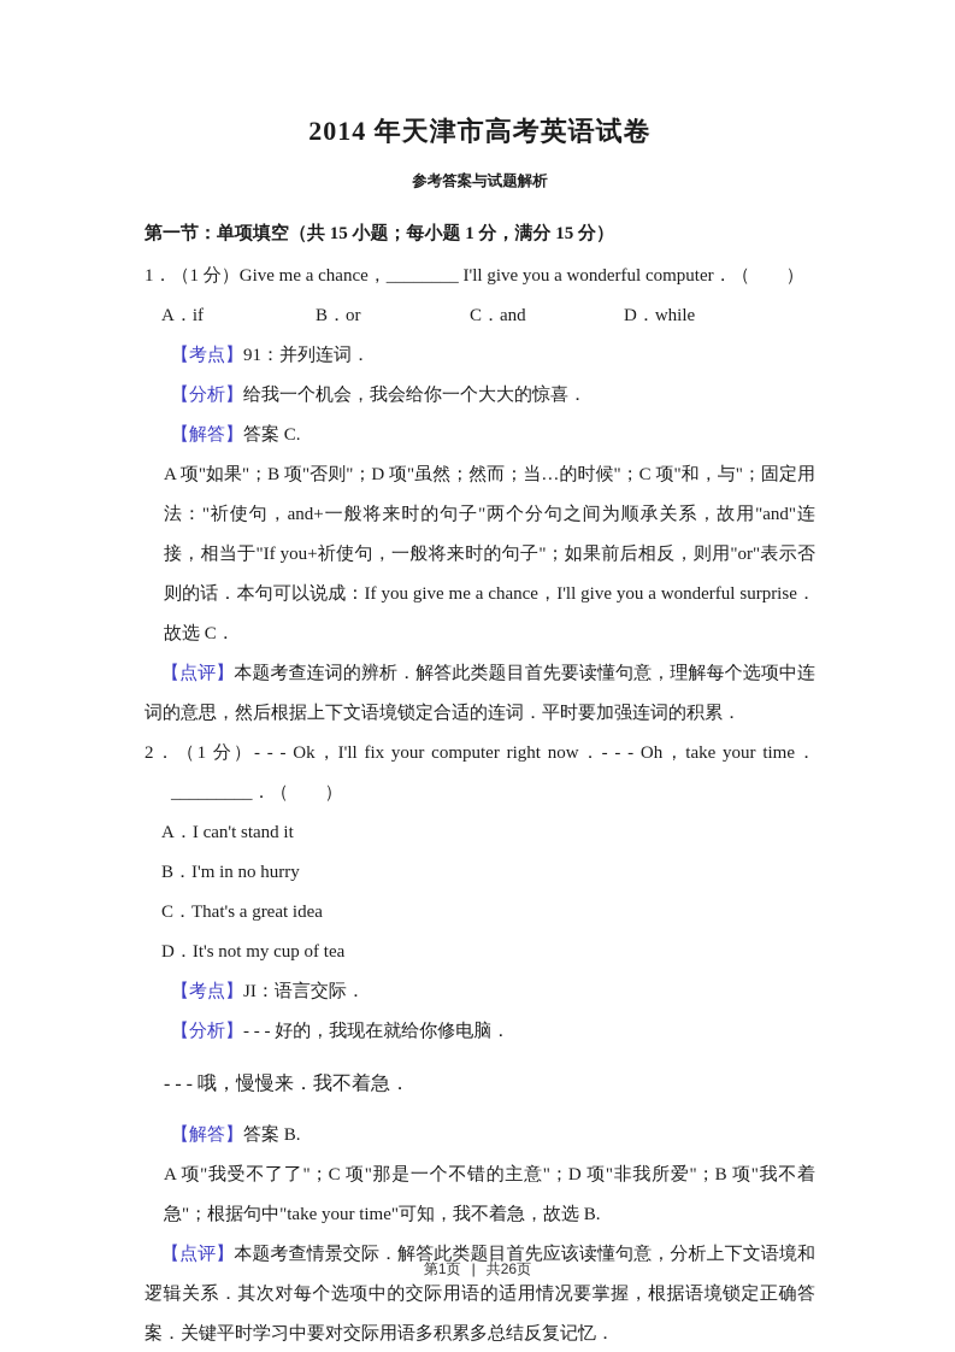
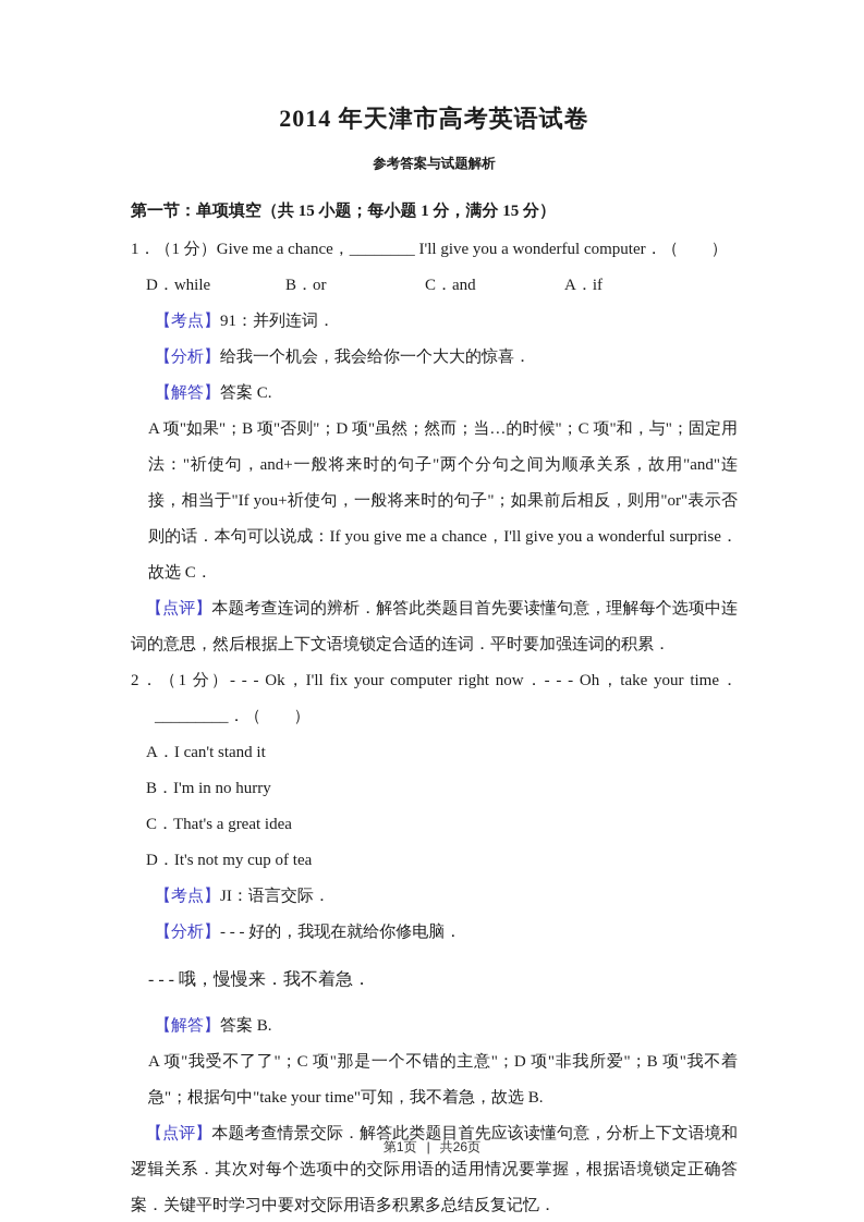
  2014 年天津市高考英语试卷
  参考答案与试题解析
  第一节：单项填空（共 15 小题；每小题 1 分，满分 15 分）
  1．（1 分）Give me a chance，________ I'll give you a wonderful computer．（ ）
- A．if
+ D．while
  B．or
  C．and
- D．while
+ A．if
  【考点】91：并列连词．
  【分析】给我一个机会，我会给你一个大大的惊喜．
  【解答】答案 C.
  A 项"如果"；B 项"否则"；D 项"虽然；然而；当…的时候"；C 项"和，与"；固定用法："祈使句，and+一般将来时的句子"两个分句之间为顺承关系，故用"and"连接，相当于"If you+祈使句，一般将来时的句子"；如果前后相反，则用"or"表示否则的话．本句可以说成：If you give me a chance，I'll give you a wonderful surprise．故选 C．
  【点评】本题考查连词的辨析．解答此类题目首先要读懂句意，理解每个选项中连词的意思，然后根据上下文语境锁定合适的连词．平时要加强连词的积累．
  2．（1 分）- - - Ok，I'll fix your computer right now．- - - Oh，take your time．_________．（ ）
  A．I can't stand it
  B．I'm in no hurry
  C．That's a great idea
  D．It's not my cup of tea
  【考点】JI：语言交际．
  【分析】- - - 好的，我现在就给你修电脑．
  - - - 哦，慢慢来．我不着急．
  【解答】答案 B.
  A 项"我受不了了"；C 项"那是一个不错的主意"；D 项"非我所爱"；B 项"我不着急"；根据句中"take your time"可知，我不着急，故选 B.
  【点评】本题考查情景交际．解答此类题目首先应该读懂句意，分析上下文语境和逻辑关系．其次对每个选项中的交际用语的适用情况要掌握，根据语境锁定正确答案．关键平时学习中要对交际用语多积累多总结反复记忆．
  第1页 | 共26页
